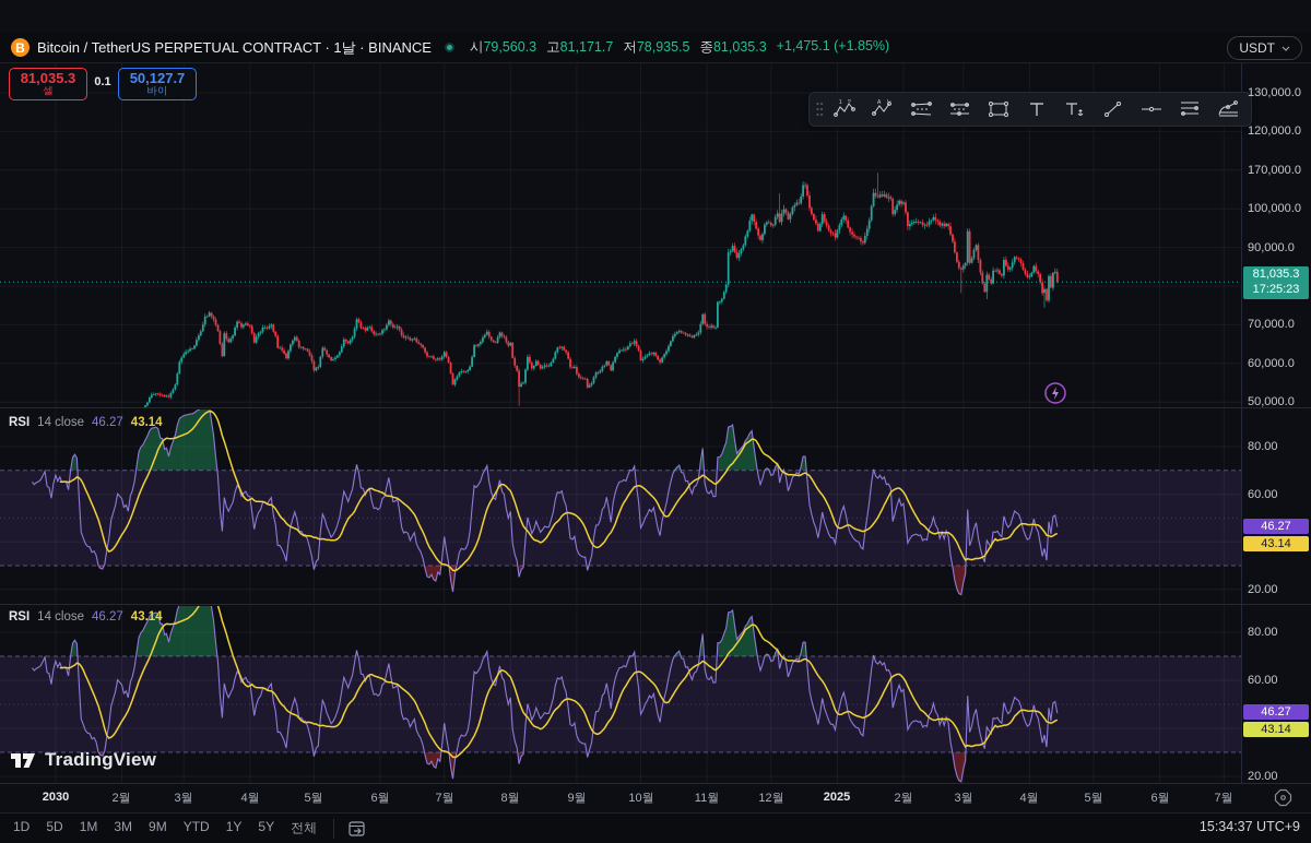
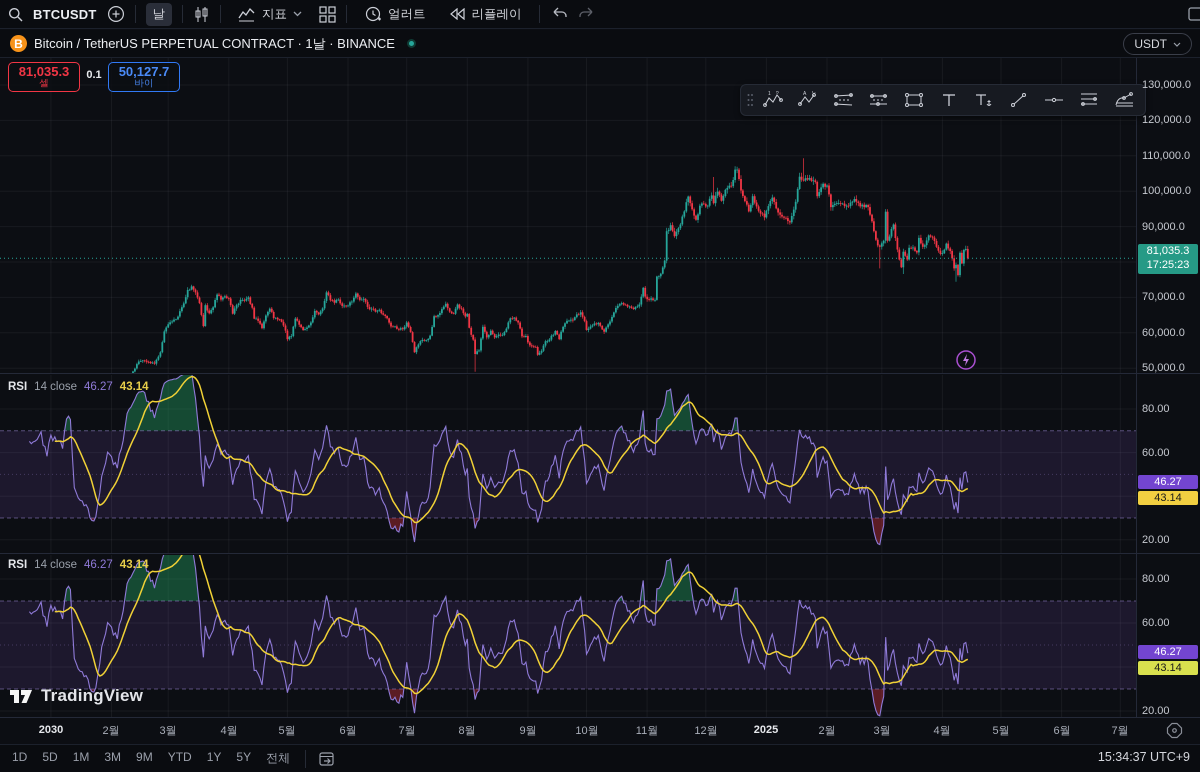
+ BTCUSDT
+ 날
+ 지표
+ 얼러트
+ 리플레이
  B
  Bitcoin / TetherUS PERPETUAL CONTRACT · 1날 · BINANCE
- 시79,560.3
- 고81,171.7
- 저78,935.5
- 종81,035.3
- +1,475.1 (+1.85%)
  USDT
  81,035.3
  셀
  0.1
  50,127.7
  바이
  RSI
  14 close
  46.27
  43.14
  RSI
  14 close
  46.27
  43.14
  TradingView
  130,000.0
  120,000.0
- 170,000.0
+ 110,000.0
  100,000.0
  90,000.0
  70,000.0
  60,000.0
  50,000.0
  81,035.3
  17:25:23
  80.00
  60.00
  20.00
  46.27
  43.14
  80.00
  60.00
  20.00
  46.27
  43.14
  2030
  2월
  3월
  4월
  5월
  6월
  7월
  8월
  9월
  10월
  11월
  12월
  2025
  2월
  3월
  4월
  5월
  6월
  7월
  1D
  5D
  1M
  3M
  9M
  YTD
  1Y
  5Y
  전체
  15:34:37 UTC+9
